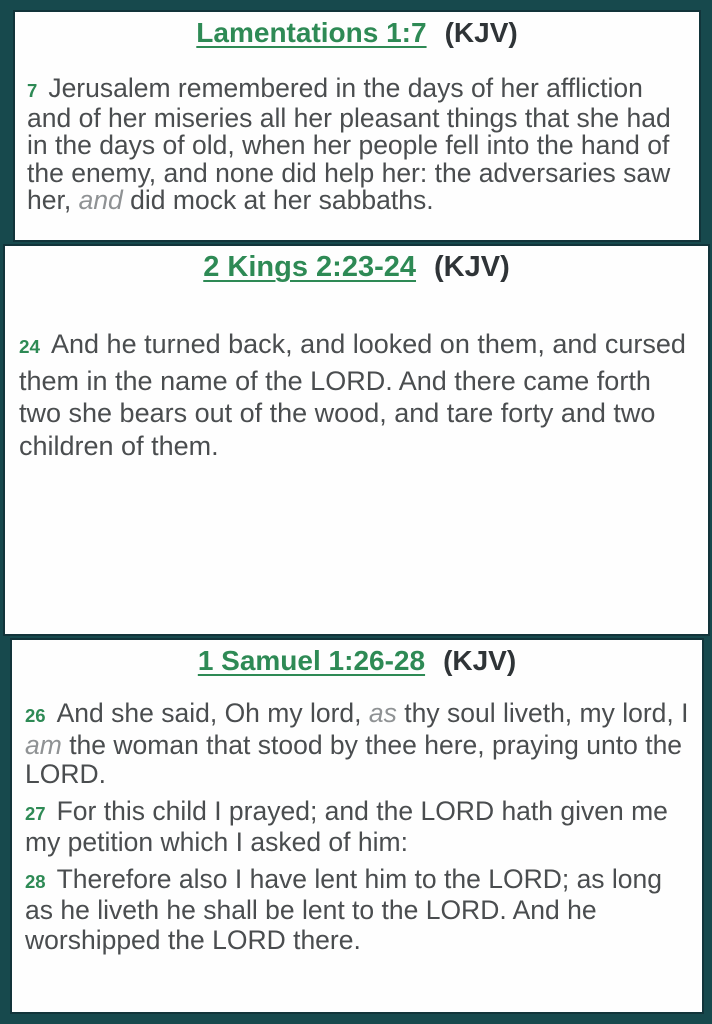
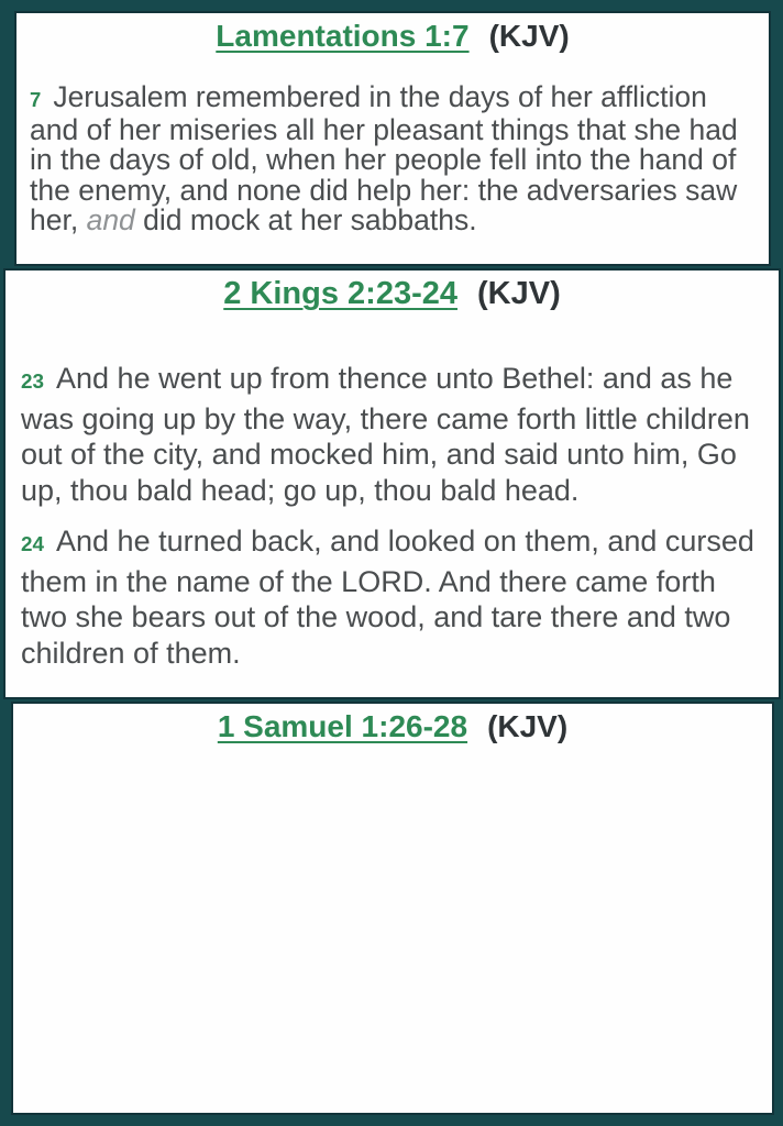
  Lamentations 1:7 (KJV)
  7 Jerusalem remembered in the days of her affliction and of her miseries all her pleasant things that she had in the days of old, when her people fell into the hand of the enemy, and none did help her: the adversaries saw her, and did mock at her sabbaths.
  2 Kings 2:23-24 (KJV)
+ 23 And he went up from thence unto Bethel: and as he was going up by the way, there came forth little children out of the city, and mocked him, and said unto him, Go up, thou bald head; go up, thou bald head.
- 24 And he turned back, and looked on them, and cursed them in the name of the LORD. And there came forth two she bears out of the wood, and tare forty and two children of them.
+ 24 And he turned back, and looked on them, and cursed them in the name of the LORD. And there came forth two she bears out of the wood, and tare there and two children of them.
  1 Samuel 1:26-28 (KJV)
- 26 And she said, Oh my lord, as thy soul liveth, my lord, I am the woman that stood by thee here, praying unto the LORD.
- 27 For this child I prayed; and the LORD hath given me my petition which I asked of him:
- 28 Therefore also I have lent him to the LORD; as long as he liveth he shall be lent to the LORD. And he worshipped the LORD there.
